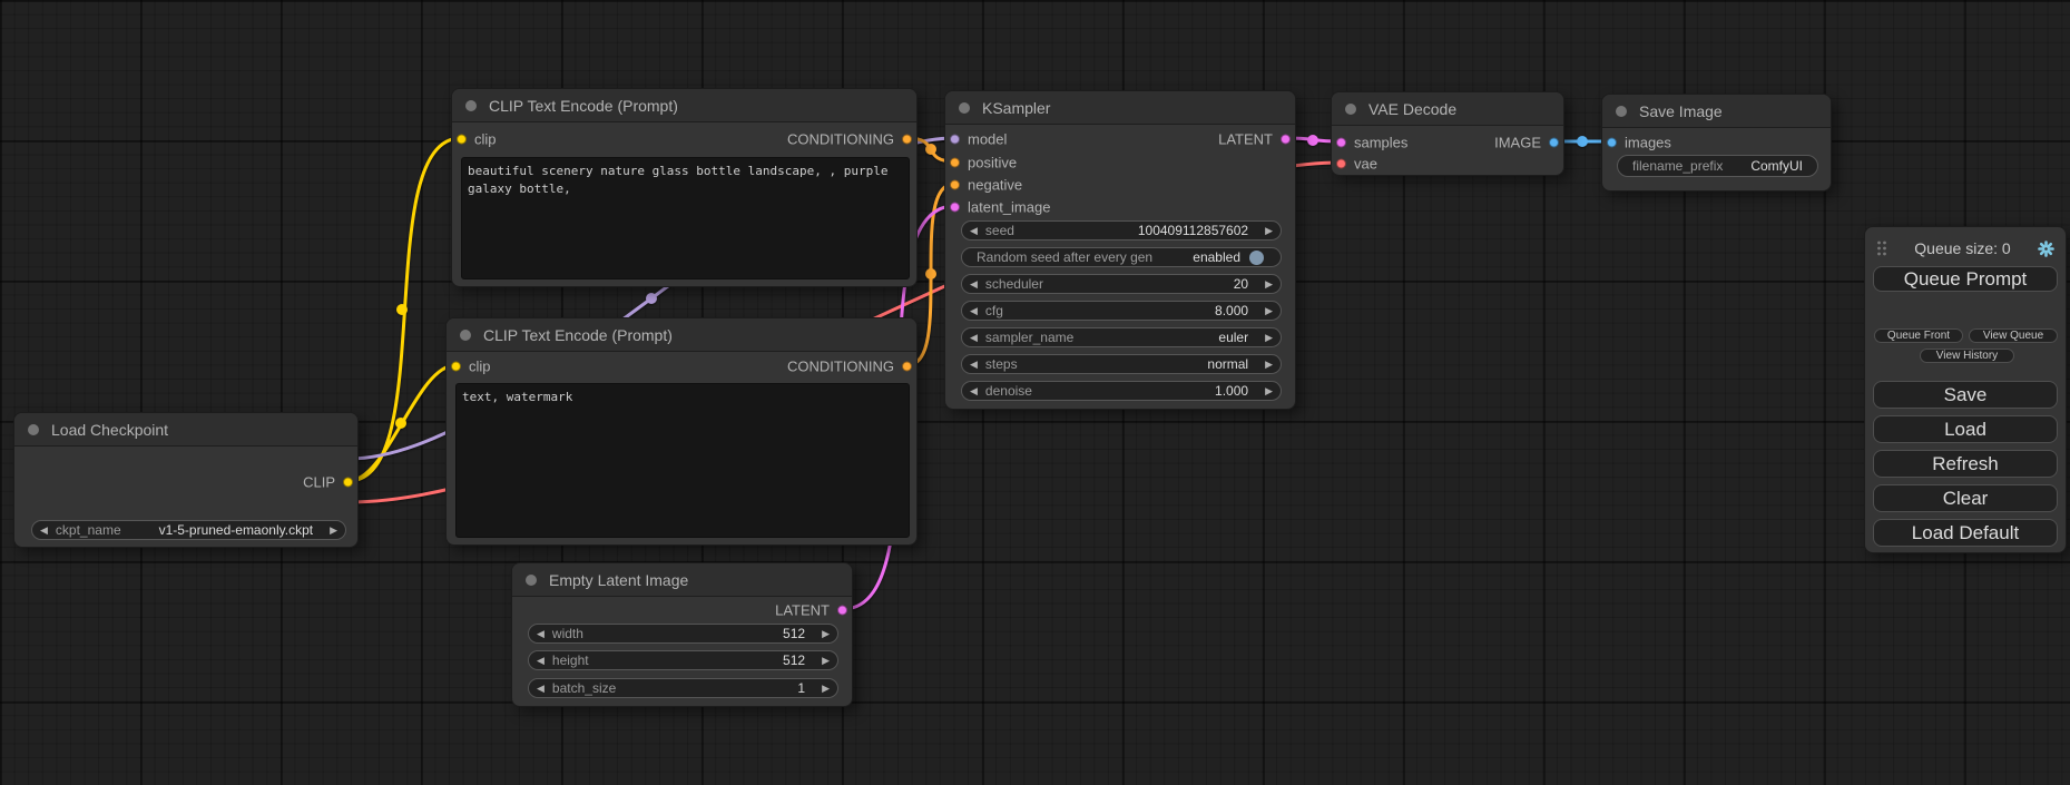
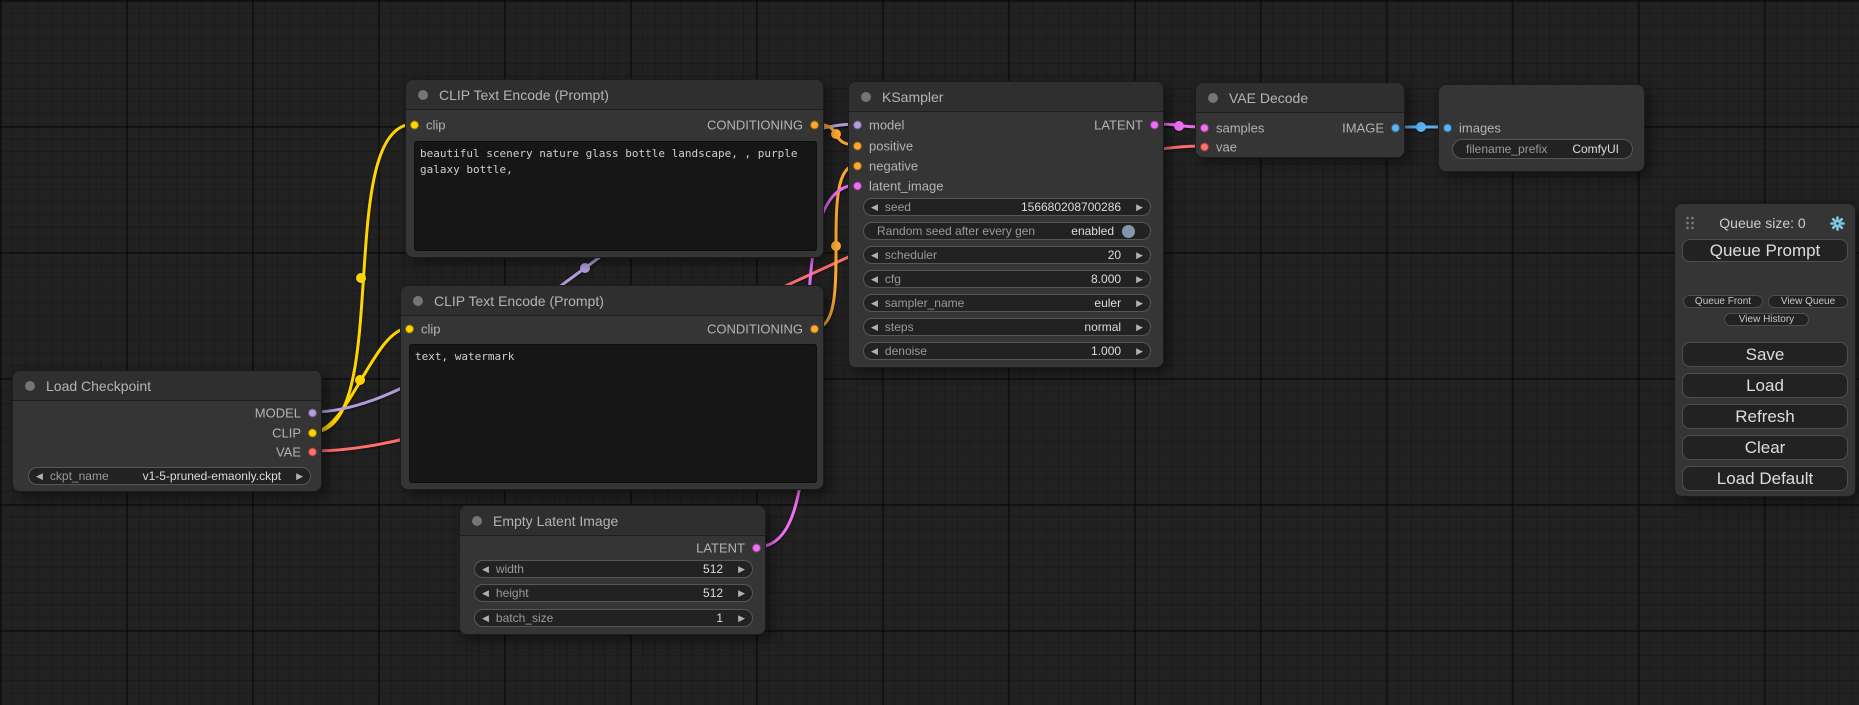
  Load Checkpoint
+ MODEL
  CLIP
+ VAE
  ◀
  ckpt_name
  v1-5-pruned-emaonly.ckpt
  ▶
  CLIP Text Encode (Prompt)
  clip
  CONDITIONING
  CLIP Text Encode (Prompt)
  clip
  CONDITIONING
  text, watermark
  KSampler
  model
  LATENT
  positive
  negative
  latent_image
  ◀
  seed
- 100409112857602
+ 156680208700286
  ▶
  Random seed after every gen
  enabled
  ◀
  scheduler
  20
  ▶
  ◀
  cfg
  8.000
  ▶
  ◀
  sampler_name
  euler
  ▶
  ◀
  steps
  normal
  ▶
  ◀
  denoise
  1.000
  ▶
  VAE Decode
  samples
  IMAGE
  vae
- Save Image
  images
  filename_prefix
  ComfyUI
  Empty Latent Image
  LATENT
  ◀
  width
  512
  ▶
  ◀
  height
  512
  ▶
  ◀
  batch_size
  1
  ▶
  Queue size: 0
  Queue Prompt
  Queue Front
  View Queue
  View History
  Save
  Load
  Refresh
  Clear
  Load Default
